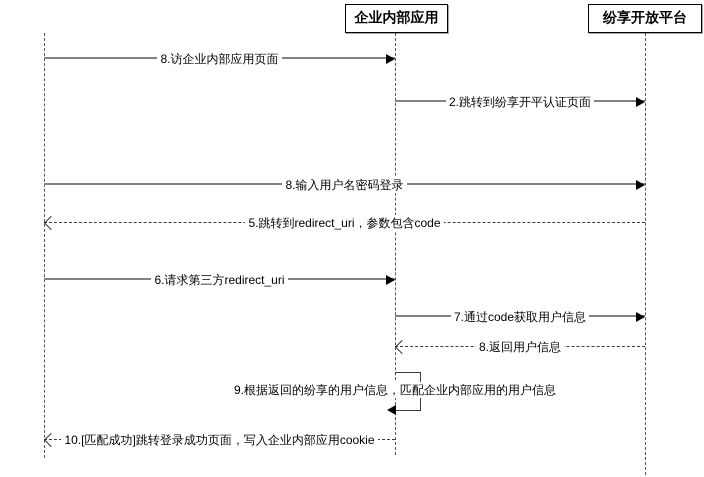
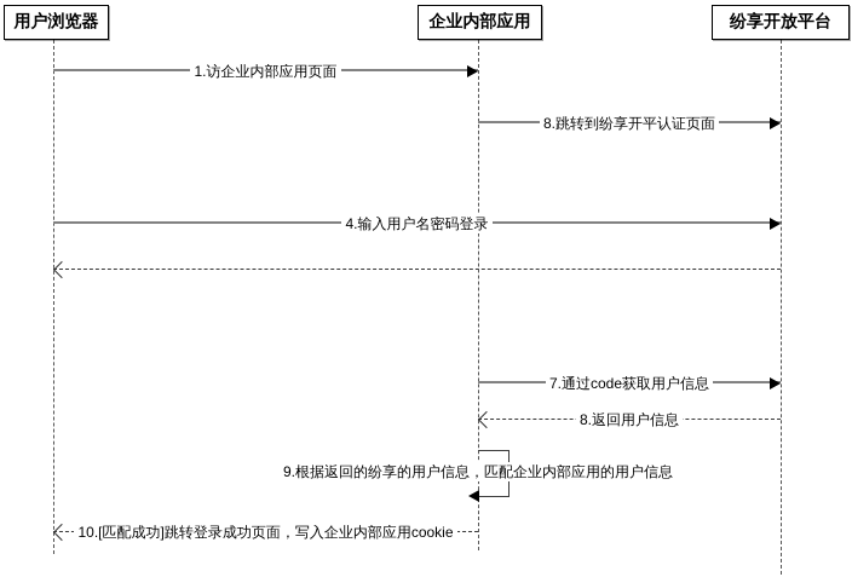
+ 用户浏览器
  企业内部应用
  纷享开放平台
- 8.访企业内部应用页面
+ 1.访企业内部应用页面
- 2.跳转到纷享开平认证页面
+ 8.跳转到纷享开平认证页面
- 8.输入用户名密码登录
+ 4.输入用户名密码登录
- 5.跳转到redirect_uri，参数包含code
- 6.请求第三方redirect_uri
  7.通过code获取用户信息
  8.返回用户信息
  9.根据返回的纷享的用户信息，匹配企业内部应用的用户信息
  10.[匹配成功]跳转登录成功页面，写入企业内部应用cookie
